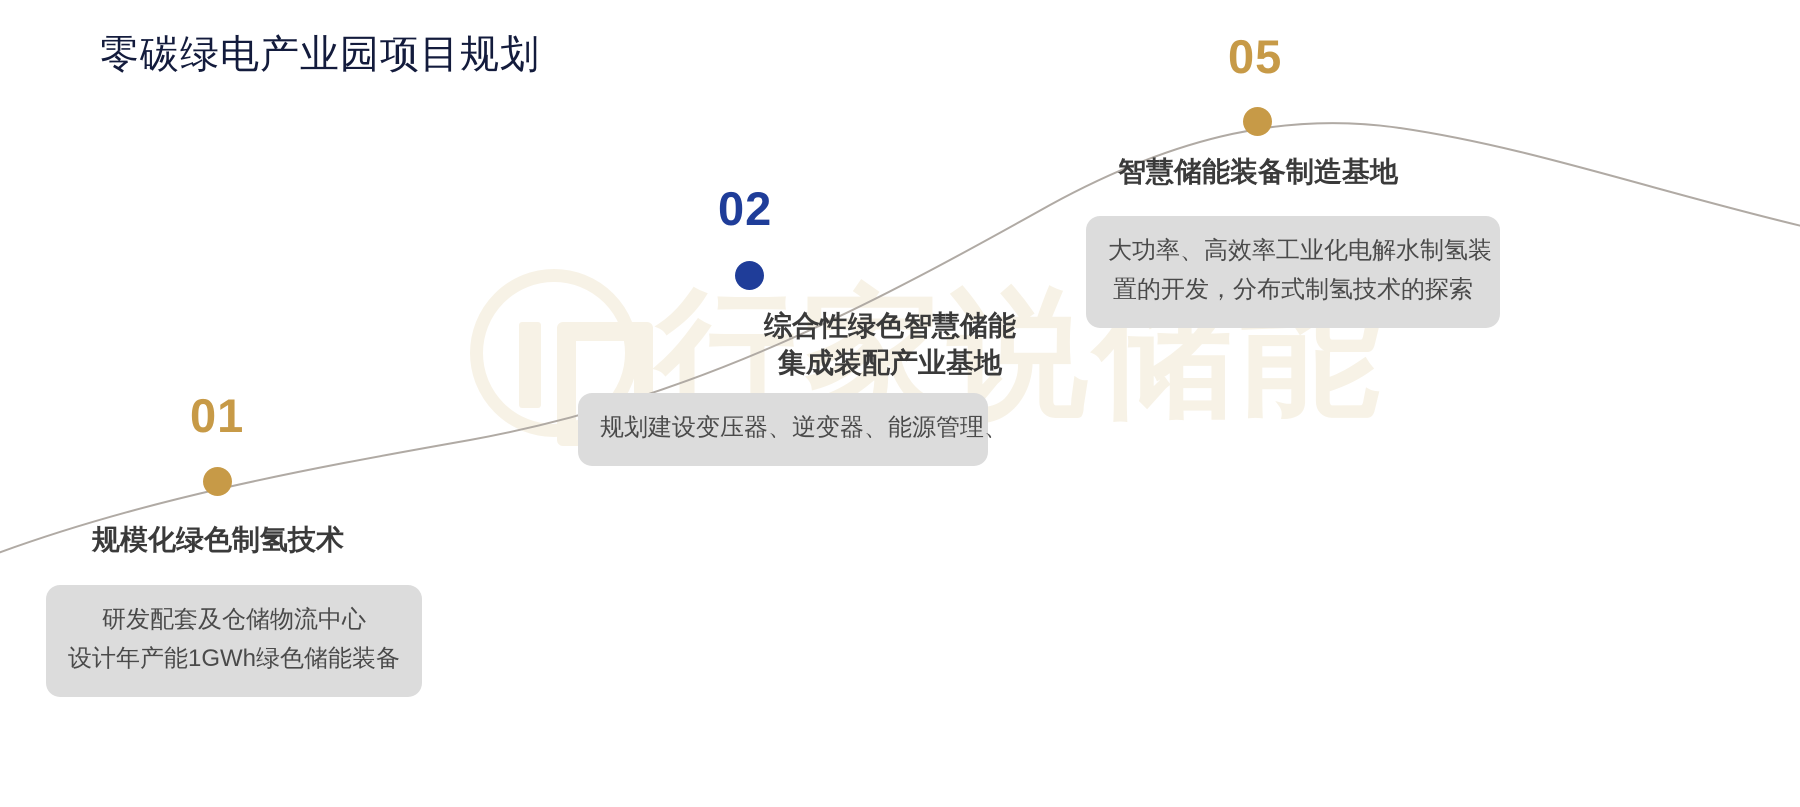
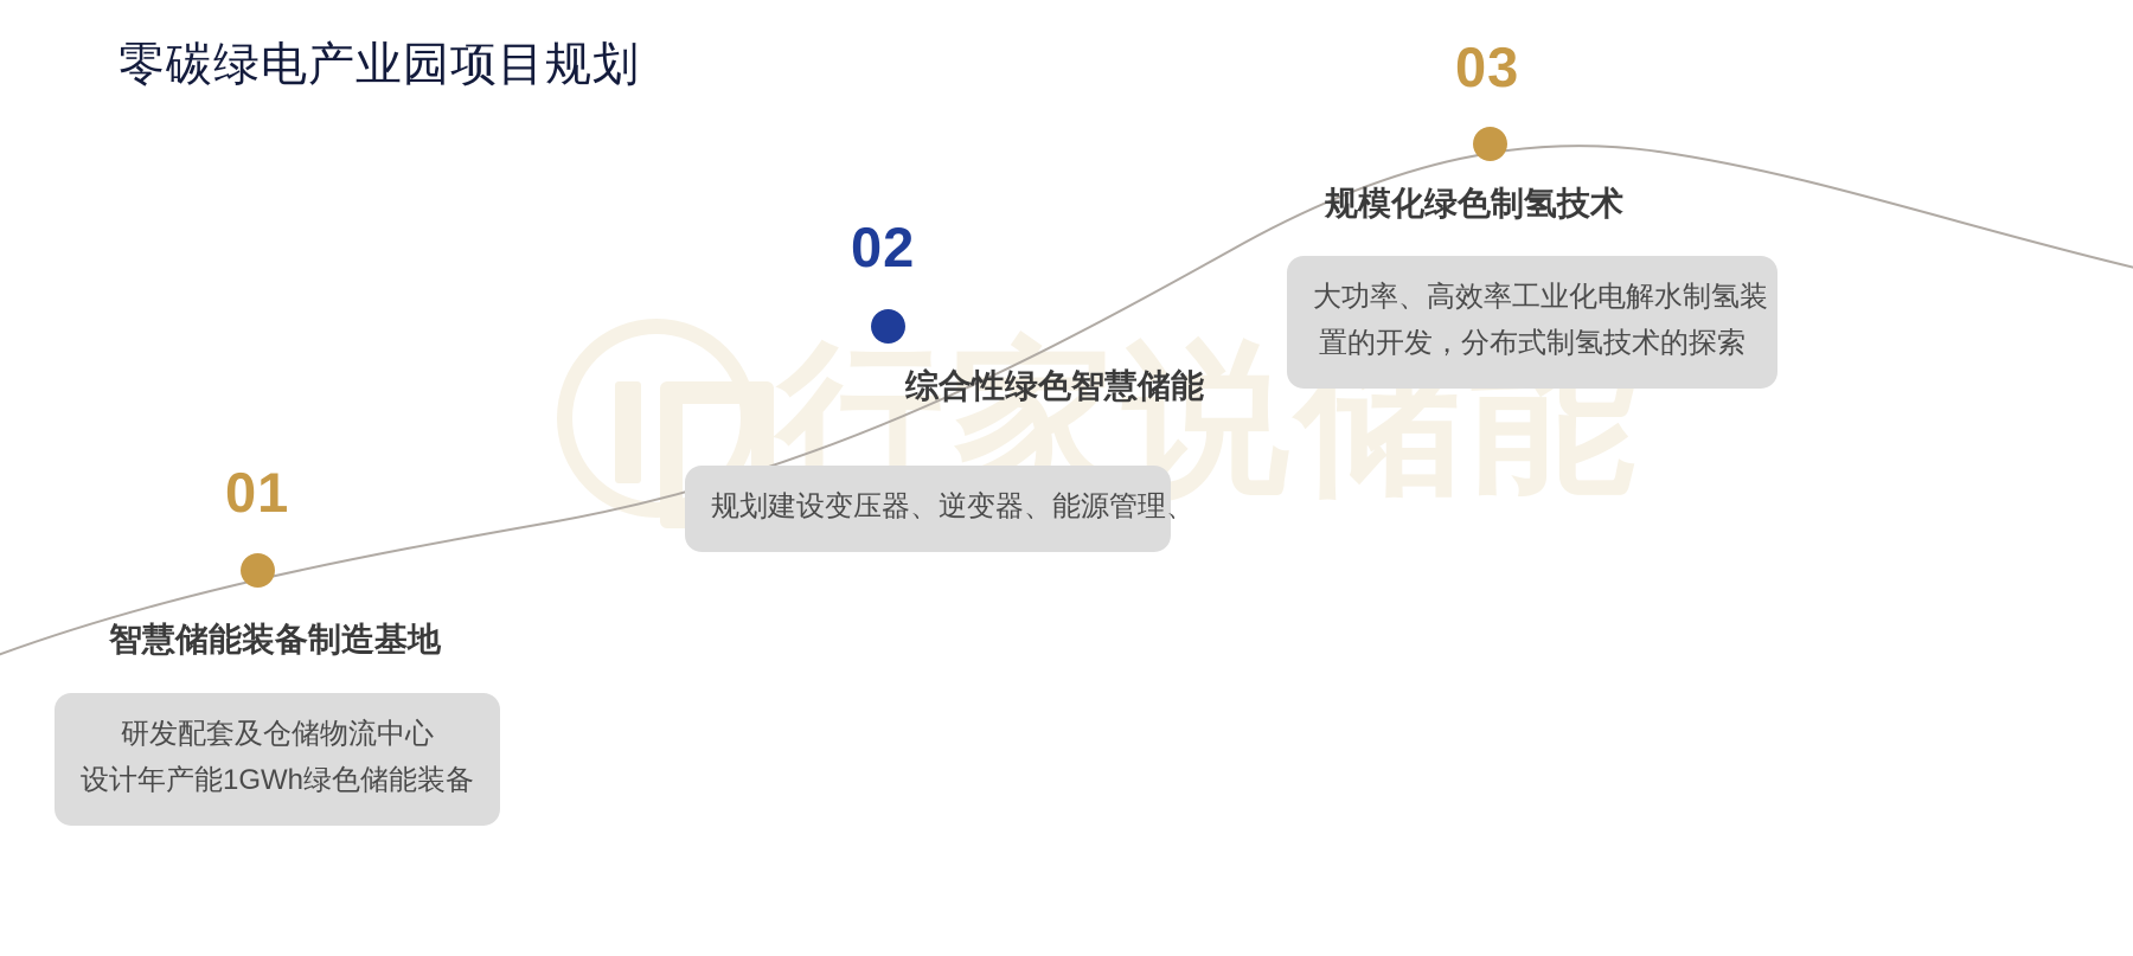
  行家说储能
  零碳绿电产业园项目规划
  01
- 规模化绿色制氢技术
+ 智慧储能装备制造基地
  研发配套及仓储物流中心
  设计年产能1GWh绿色储能装备
  02
  综合性绿色智慧储能
- 集成装配产业基地
  规划建设变压器、逆变器、能源管理、
- 05
+ 03
- 智慧储能装备制造基地
+ 规模化绿色制氢技术
  大功率、高效率工业化电解水制氢装
  置的开发，分布式制氢技术的探索
